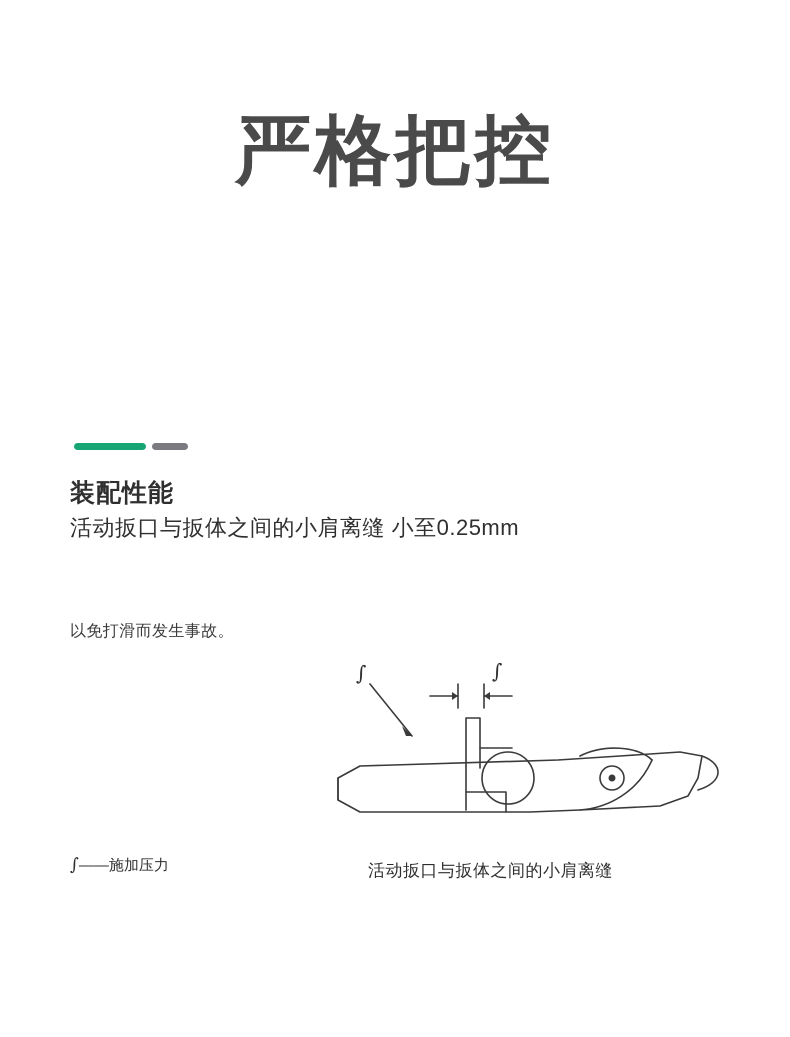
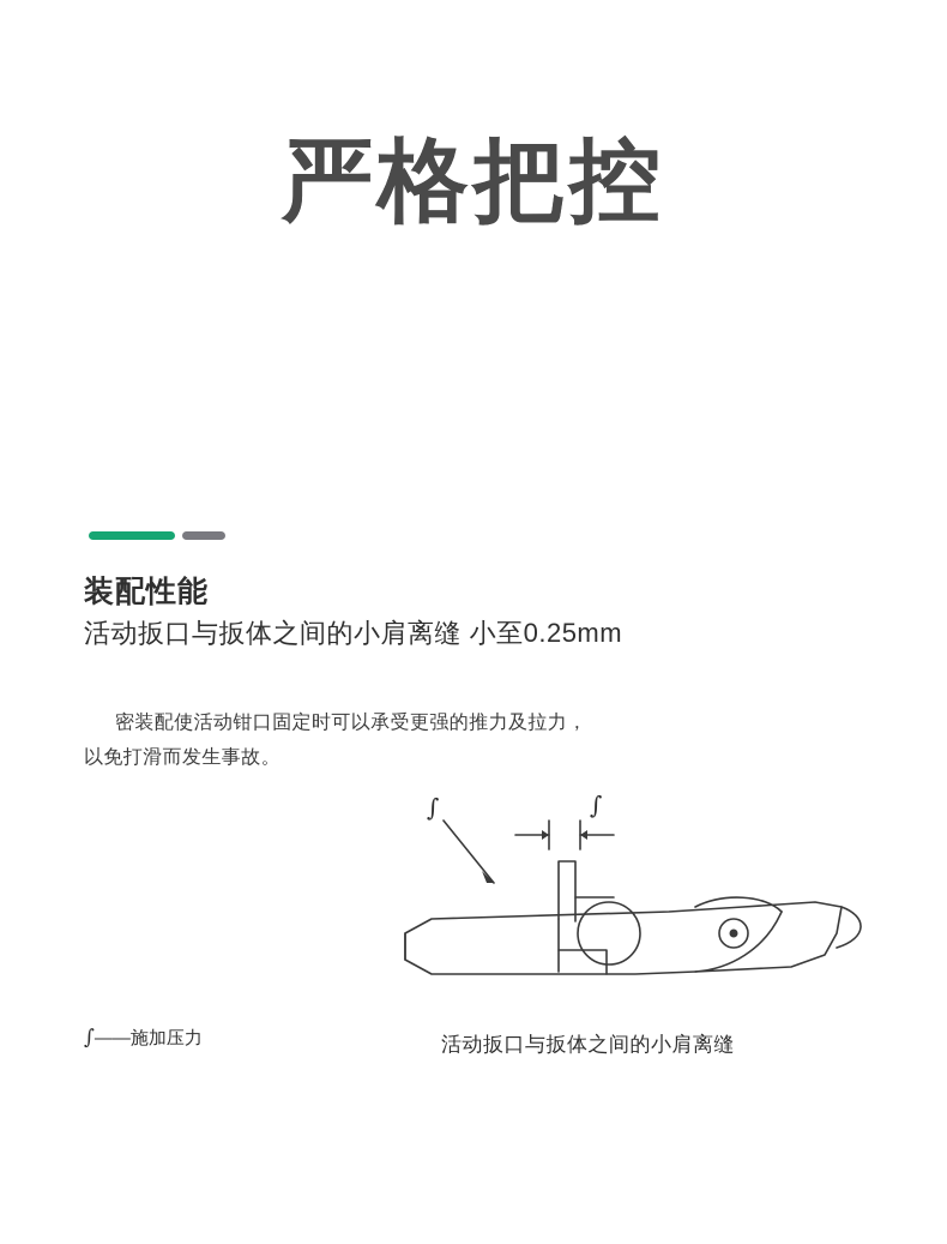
  严格把控
  装配性能
  活动扳口与扳体之间的小肩离缝 小至0.25mm
+ 密装配使活动钳口固定时可以承受更强的推力及拉力，
  以免打滑而发生事故。
  ∫
  ∫
  ∫——施加压力
  活动扳口与扳体之间的小肩离缝
